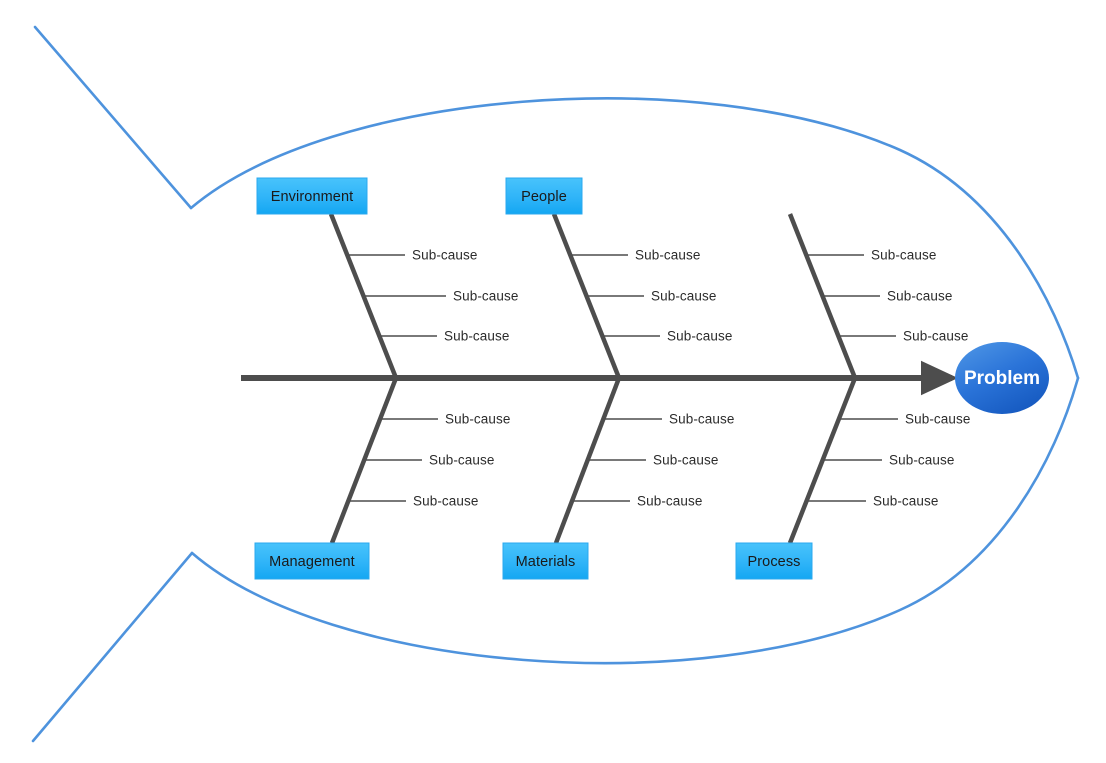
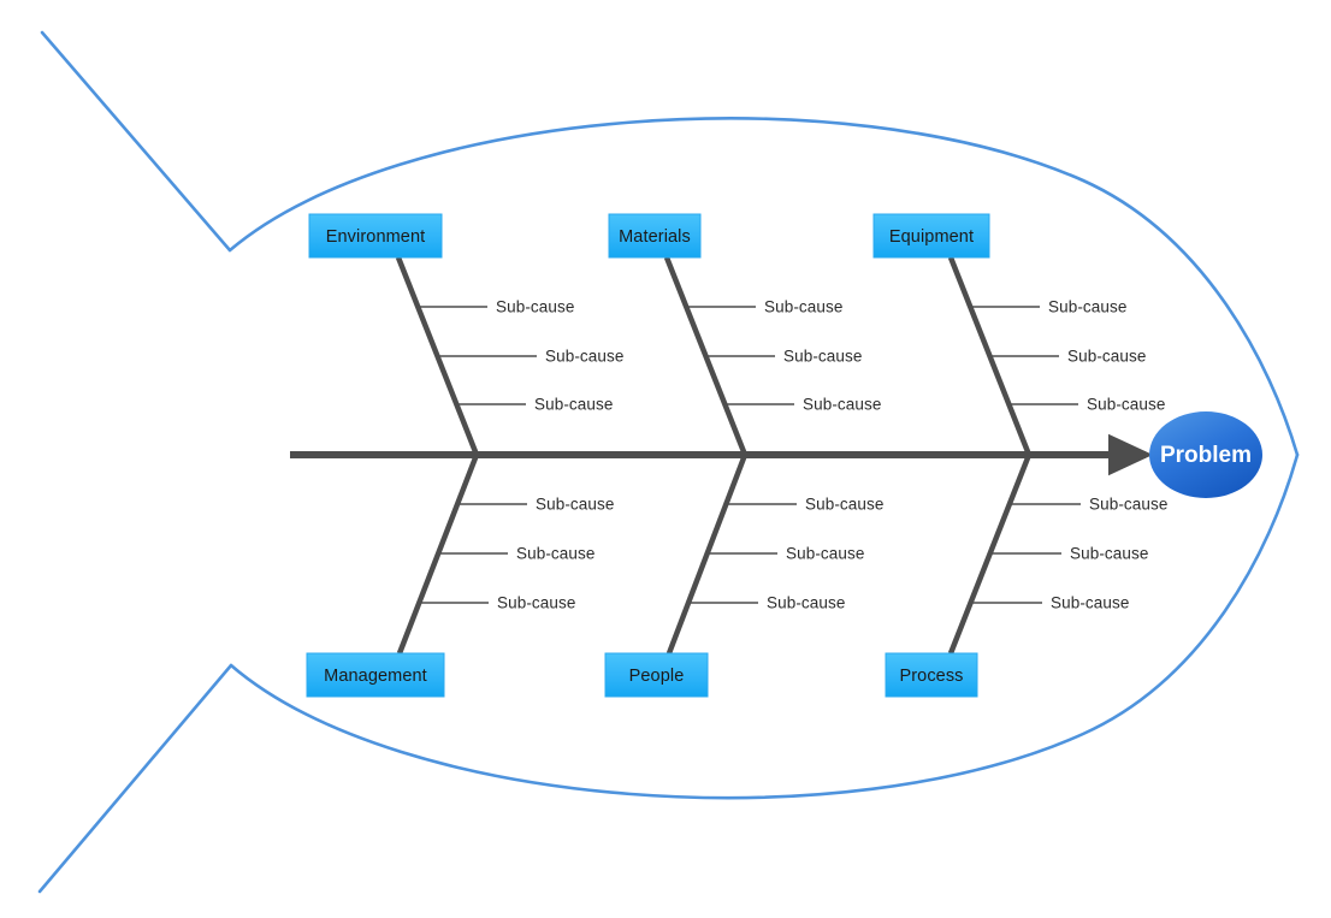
  Sub-cause
  Sub-cause
  Sub-cause
  Sub-cause
  Sub-cause
  Sub-cause
  Sub-cause
  Sub-cause
  Sub-cause
  Sub-cause
  Sub-cause
  Sub-cause
  Sub-cause
  Sub-cause
  Sub-cause
  Sub-cause
  Sub-cause
  Sub-cause
  Environment
- People
+ Materials
+ Equipment
  Management
- Materials
+ People
  Process
  Problem
